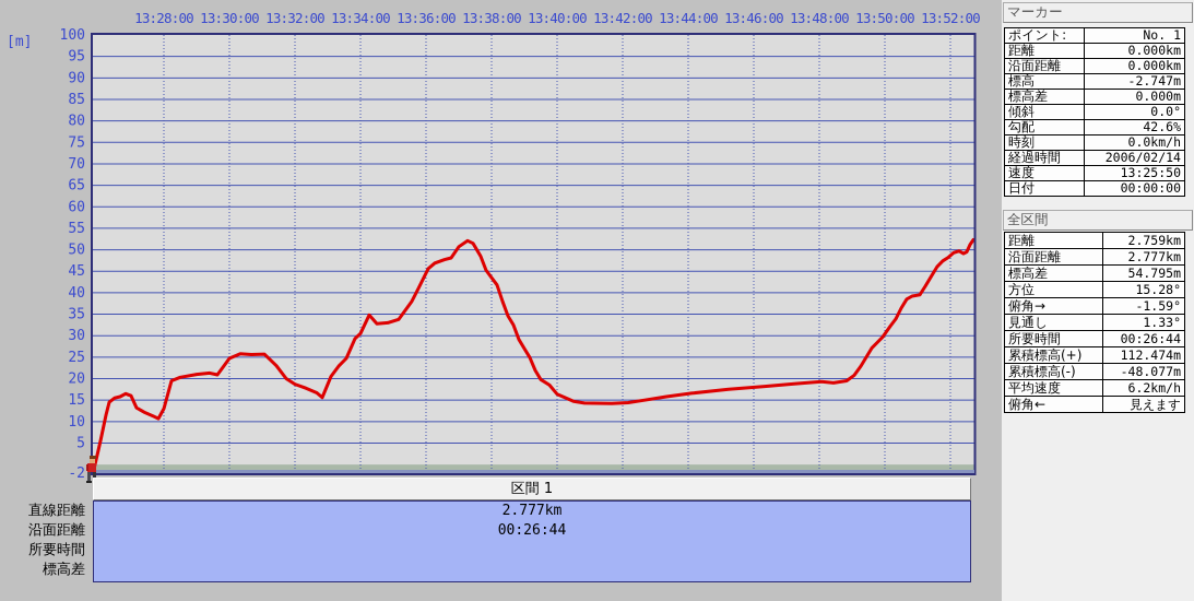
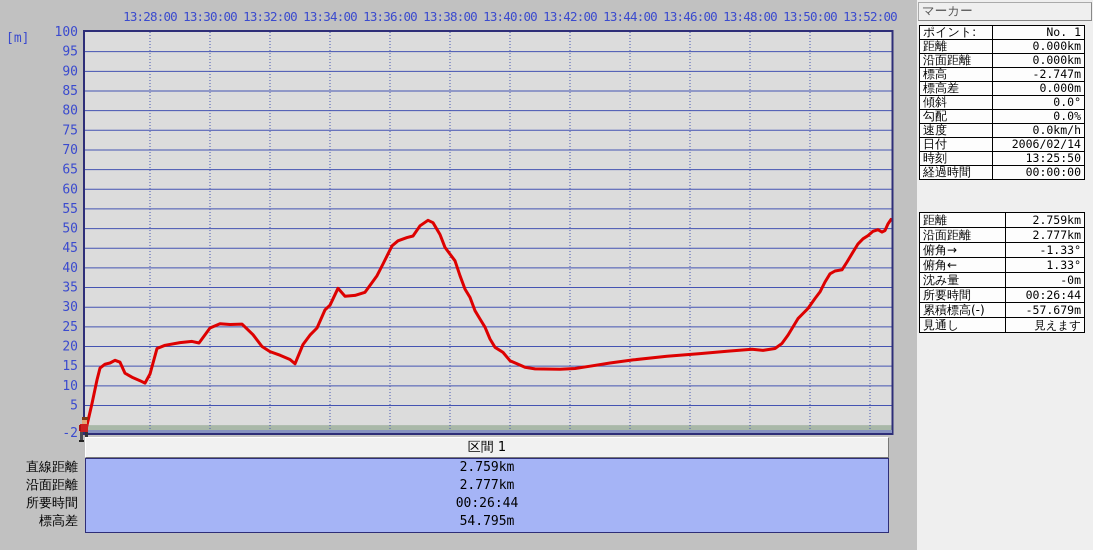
  [m]
  13:28:00
  13:30:00
  13:32:00
  13:34:00
  13:36:00
  13:38:00
  13:40:00
  13:42:00
  13:44:00
  13:46:00
  13:48:00
  13:50:00
  13:52:00
  100
  95
  90
  85
  80
  75
  70
  65
  60
  55
  50
  45
  40
  35
  30
  25
  20
  15
  10
  5
  -2
  直線距離
  沿面距離
  所要時間
  標高差
  区間 1
+ 2.759km
  2.777km
  00:26:44
+ 54.795m
  マーカー
  ポイント:	No. 1
  距離	0.000km
  沿面距離	0.000km
  標高	-2.747m
  標高差	0.000m
  傾斜	0.0°
- 勾配	42.6%
+ 勾配	0.0%
- 時刻	0.0km/h
+ 速度	0.0km/h
- 経過時間	2006/02/14
+ 日付	2006/02/14
- 速度	13:25:50
+ 時刻	13:25:50
- 日付	00:00:00
+ 経過時間	00:00:00
- 全区間
  距離	2.759km
  沿面距離	2.777km
- 標高差	54.795m
- 方位	15.28°
- 俯角→	-1.59°
+ 俯角→	-1.33°
- 見通し	1.33°
+ 俯角←	1.33°
+ 沈み量	-0m
  所要時間	00:26:44
- 累積標高(+)	112.474m
- 累積標高(-)	-48.077m
+ 累積標高(-)	-57.679m
- 平均速度	6.2km/h
- 俯角←	見えます
+ 見通し	見えます
